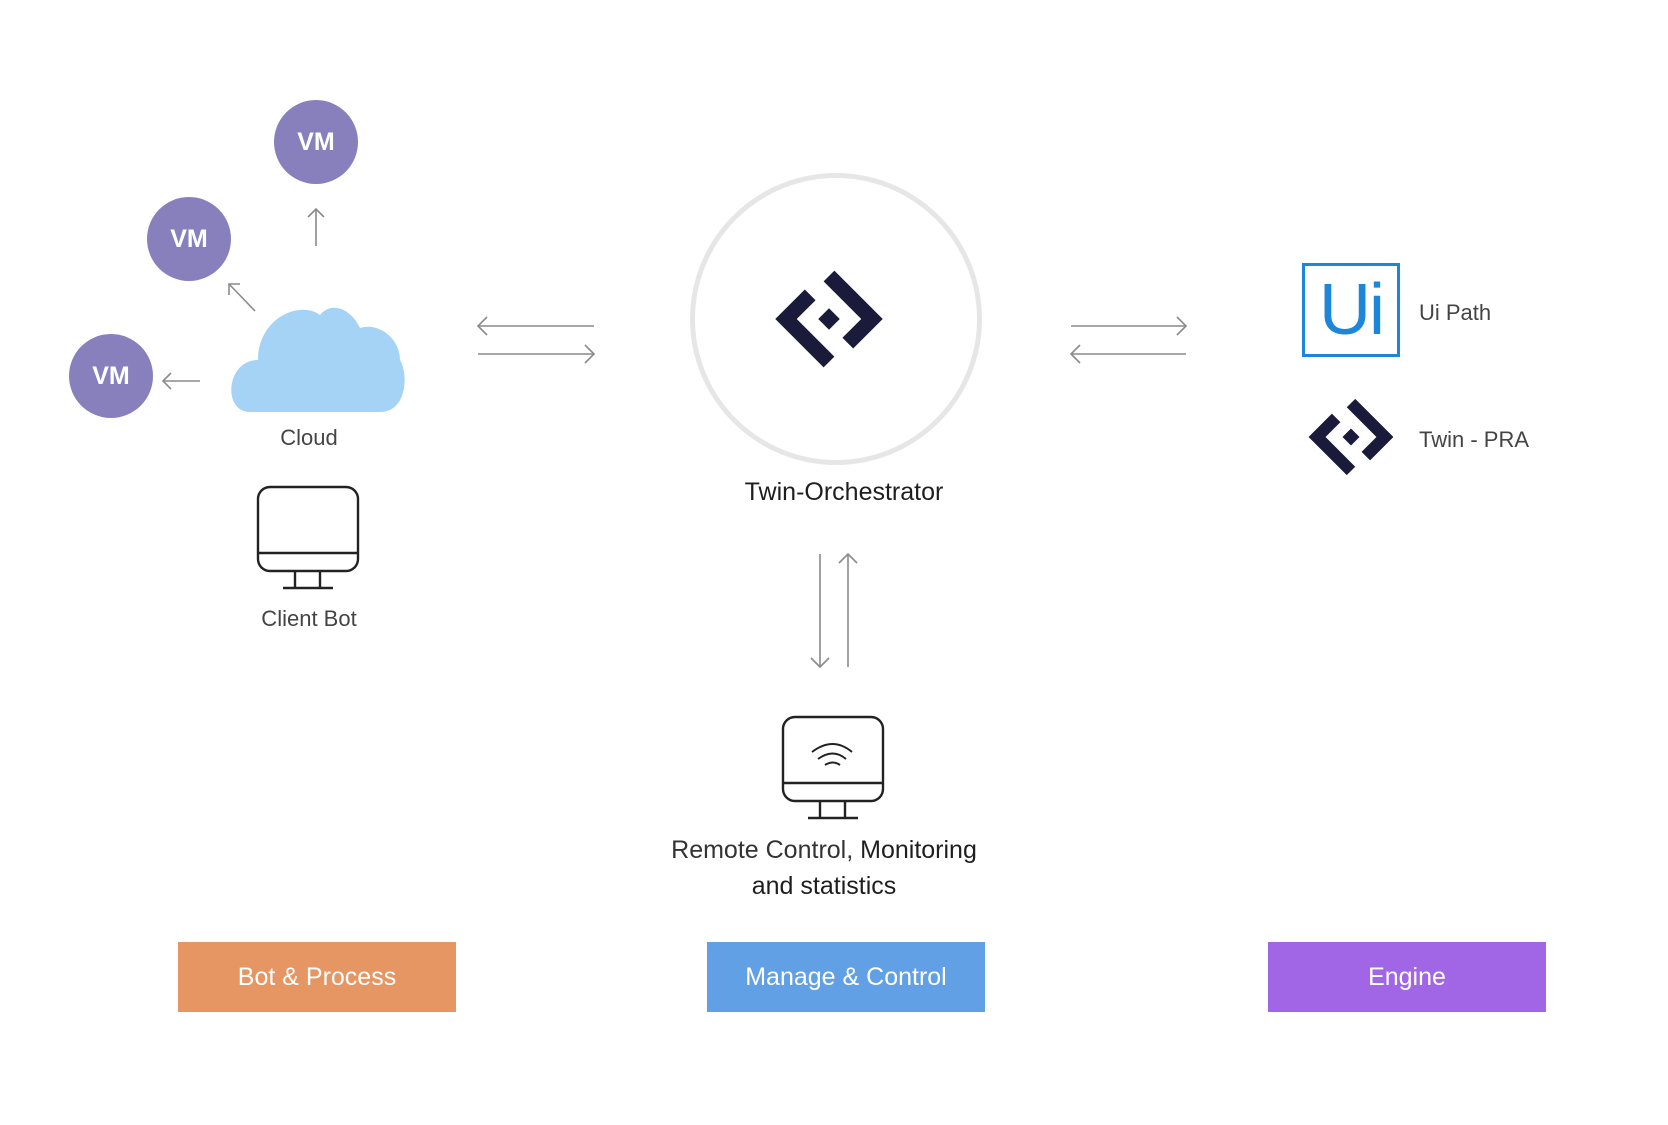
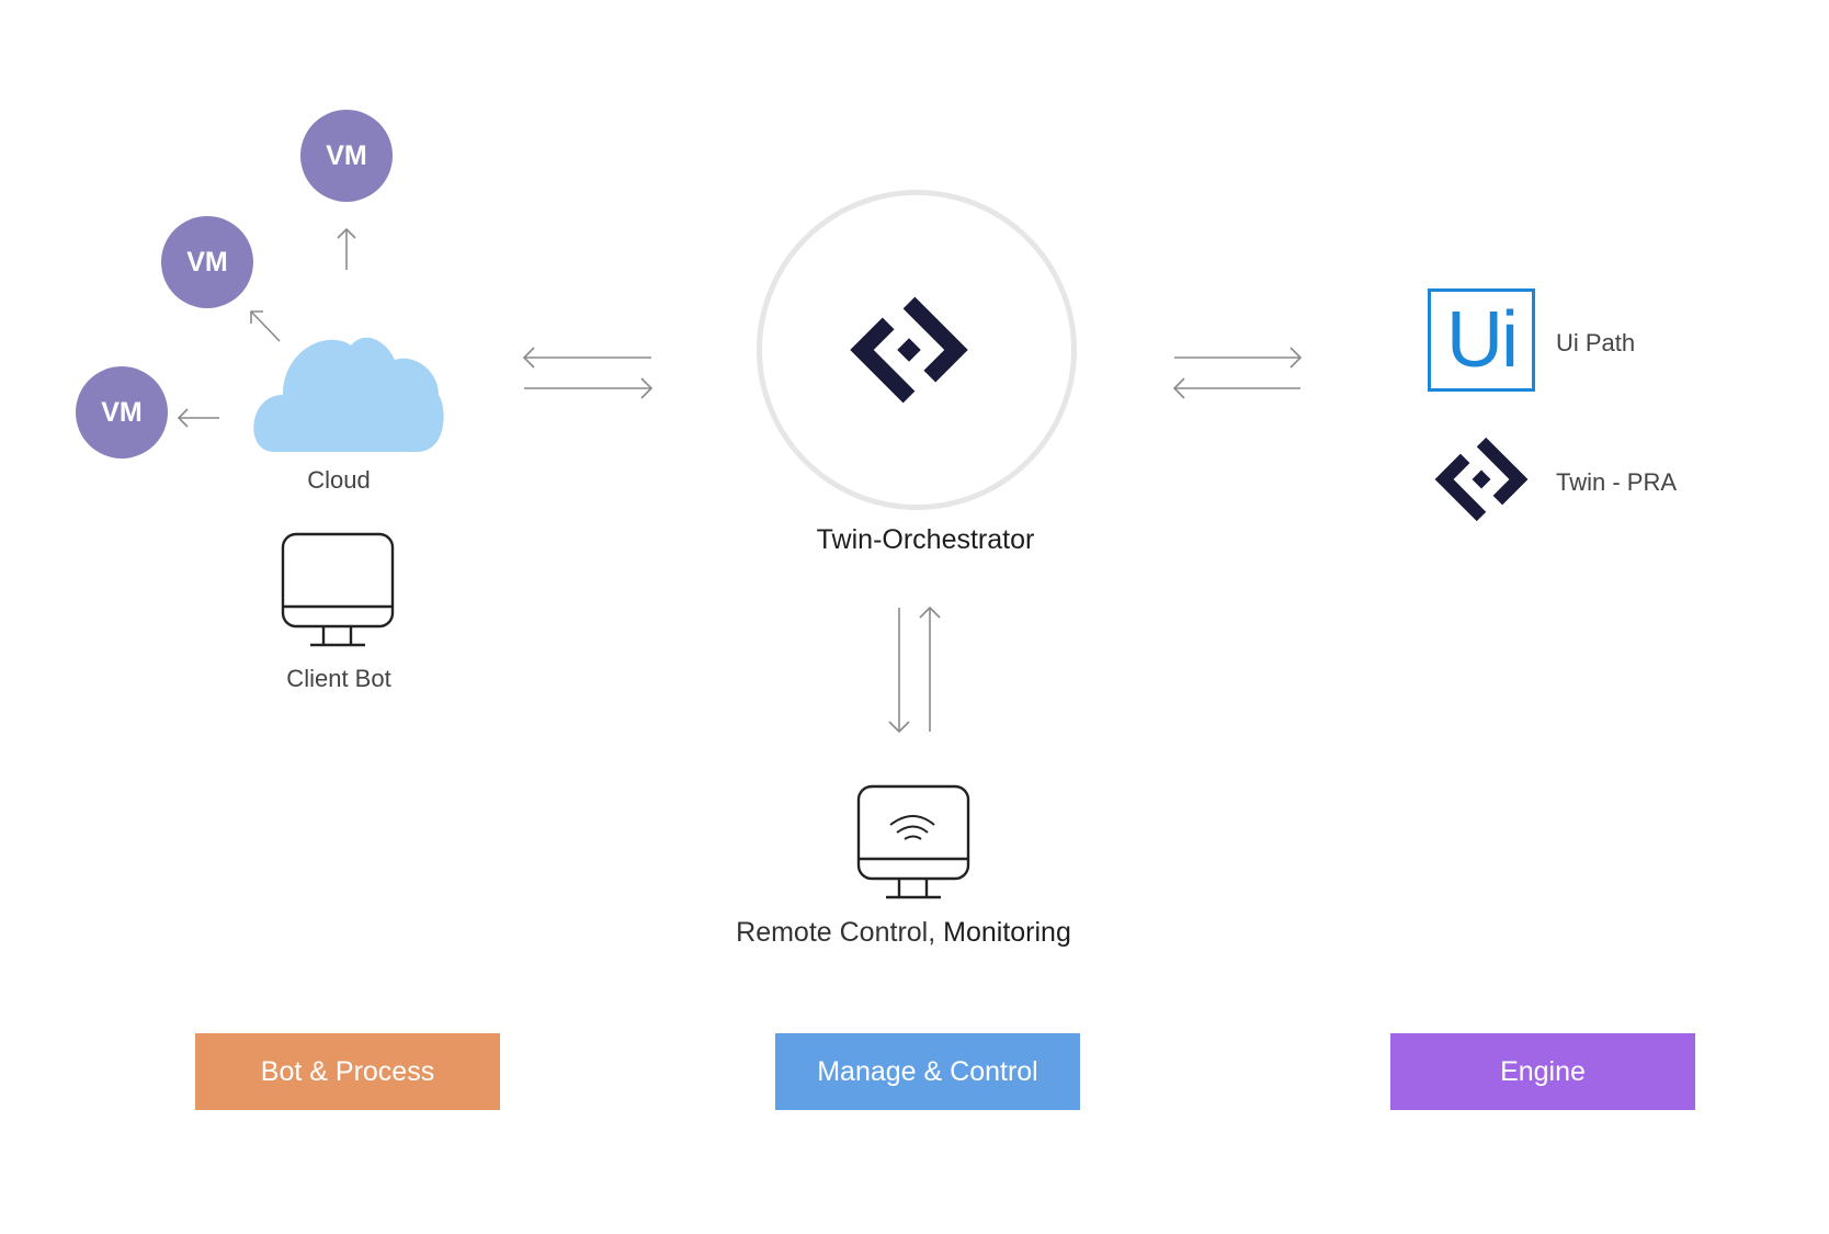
  VM
  VM
  VM
  Cloud
  Client Bot
  Twin-Orchestrator
  Remote Control, Monitoring
- and statistics
  Ui
  Ui Path
  Twin - PRA
  Bot & Process
  Manage & Control
  Engine
